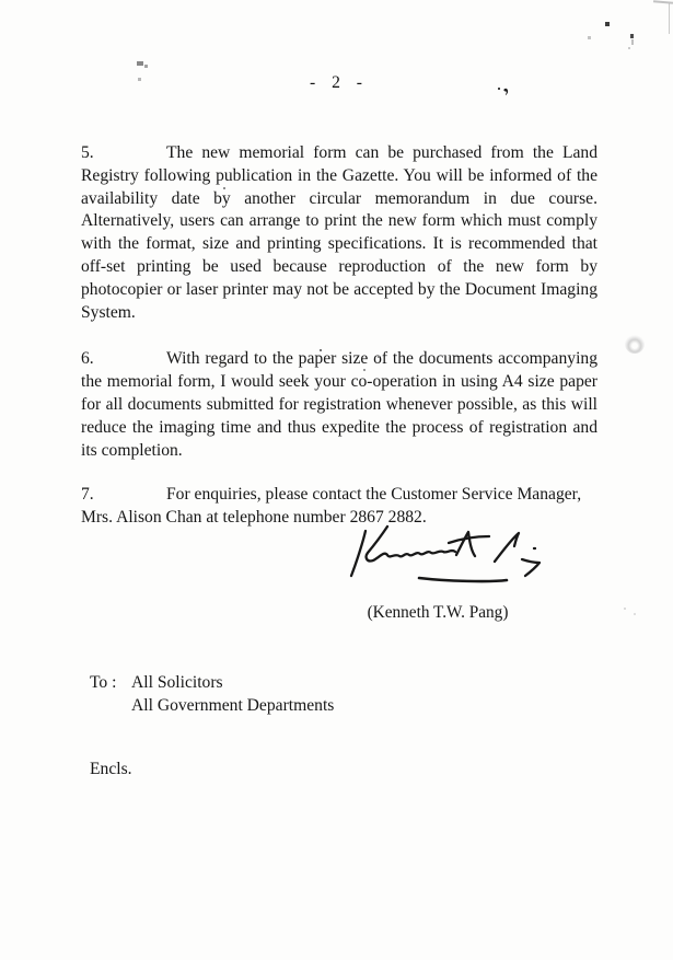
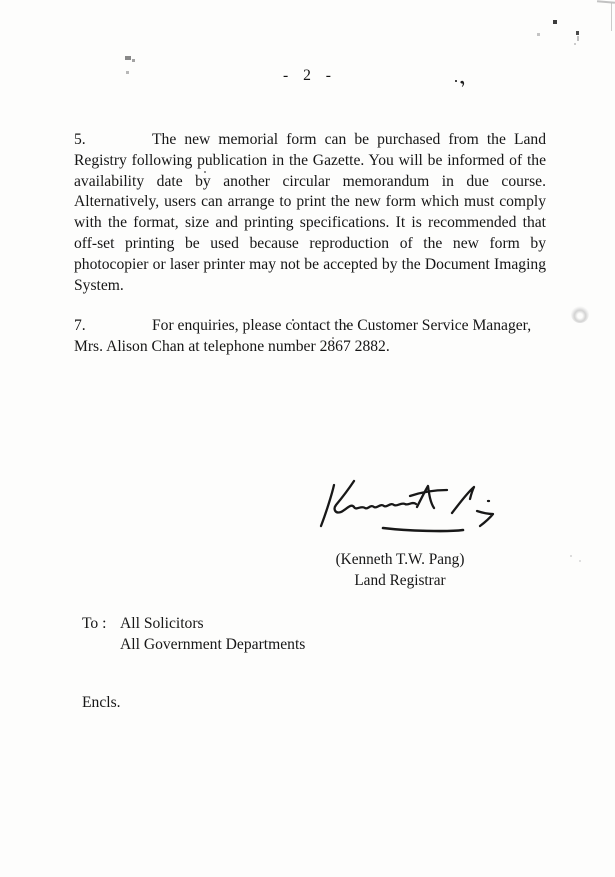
  - 2 -
  5.
  The new memorial form can be purchased from the Land Registry following publication in the Gazette. You will be informed of the availability date by another circular memorandum in due course. Alternatively, users can arrange to print the new form which must comply with the format, size and printing specifications. It is recommended that off-set printing be used because reproduction of the new form by photocopier or laser printer may not be accepted by the Document Imaging System.
- 6.
- With regard to the paper size of the documents accompanying the memorial form, I would seek your co-operation in using A4 size paper for all documents submitted for registration whenever possible, as this will reduce the imaging time and thus expedite the process of registration and its completion.
  7.
  For enquiries, please contact the Customer Service Manager, Mrs. Alison Chan at telephone number 2867 2882.
  (Kenneth T.W. Pang)
+ Land Registrar
  To :
  All Solicitors
  All Government Departments
  Encls.
